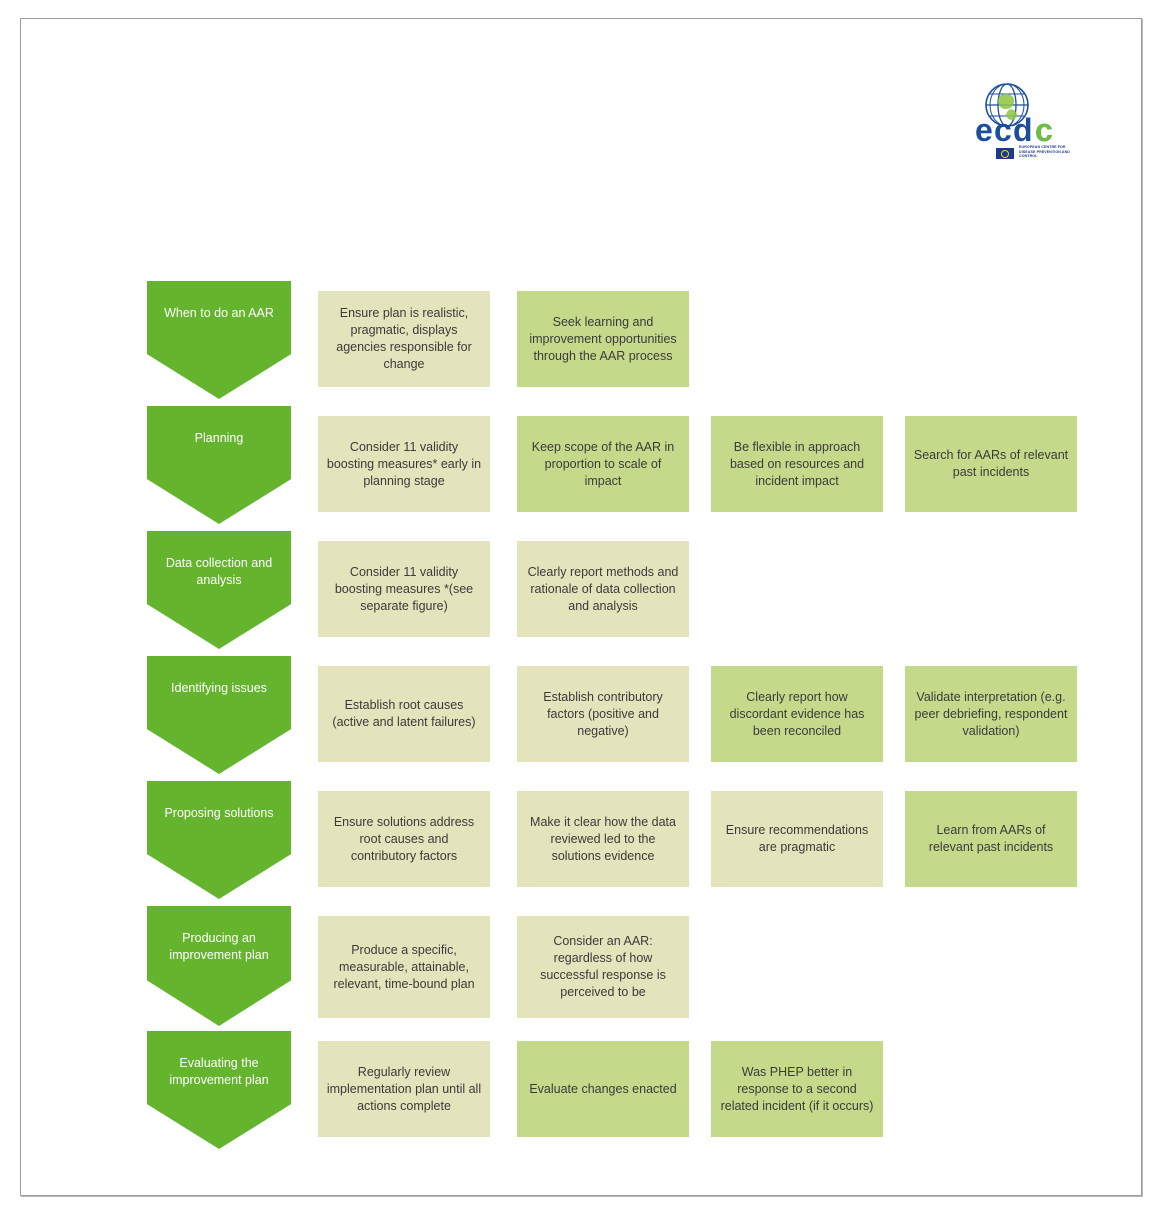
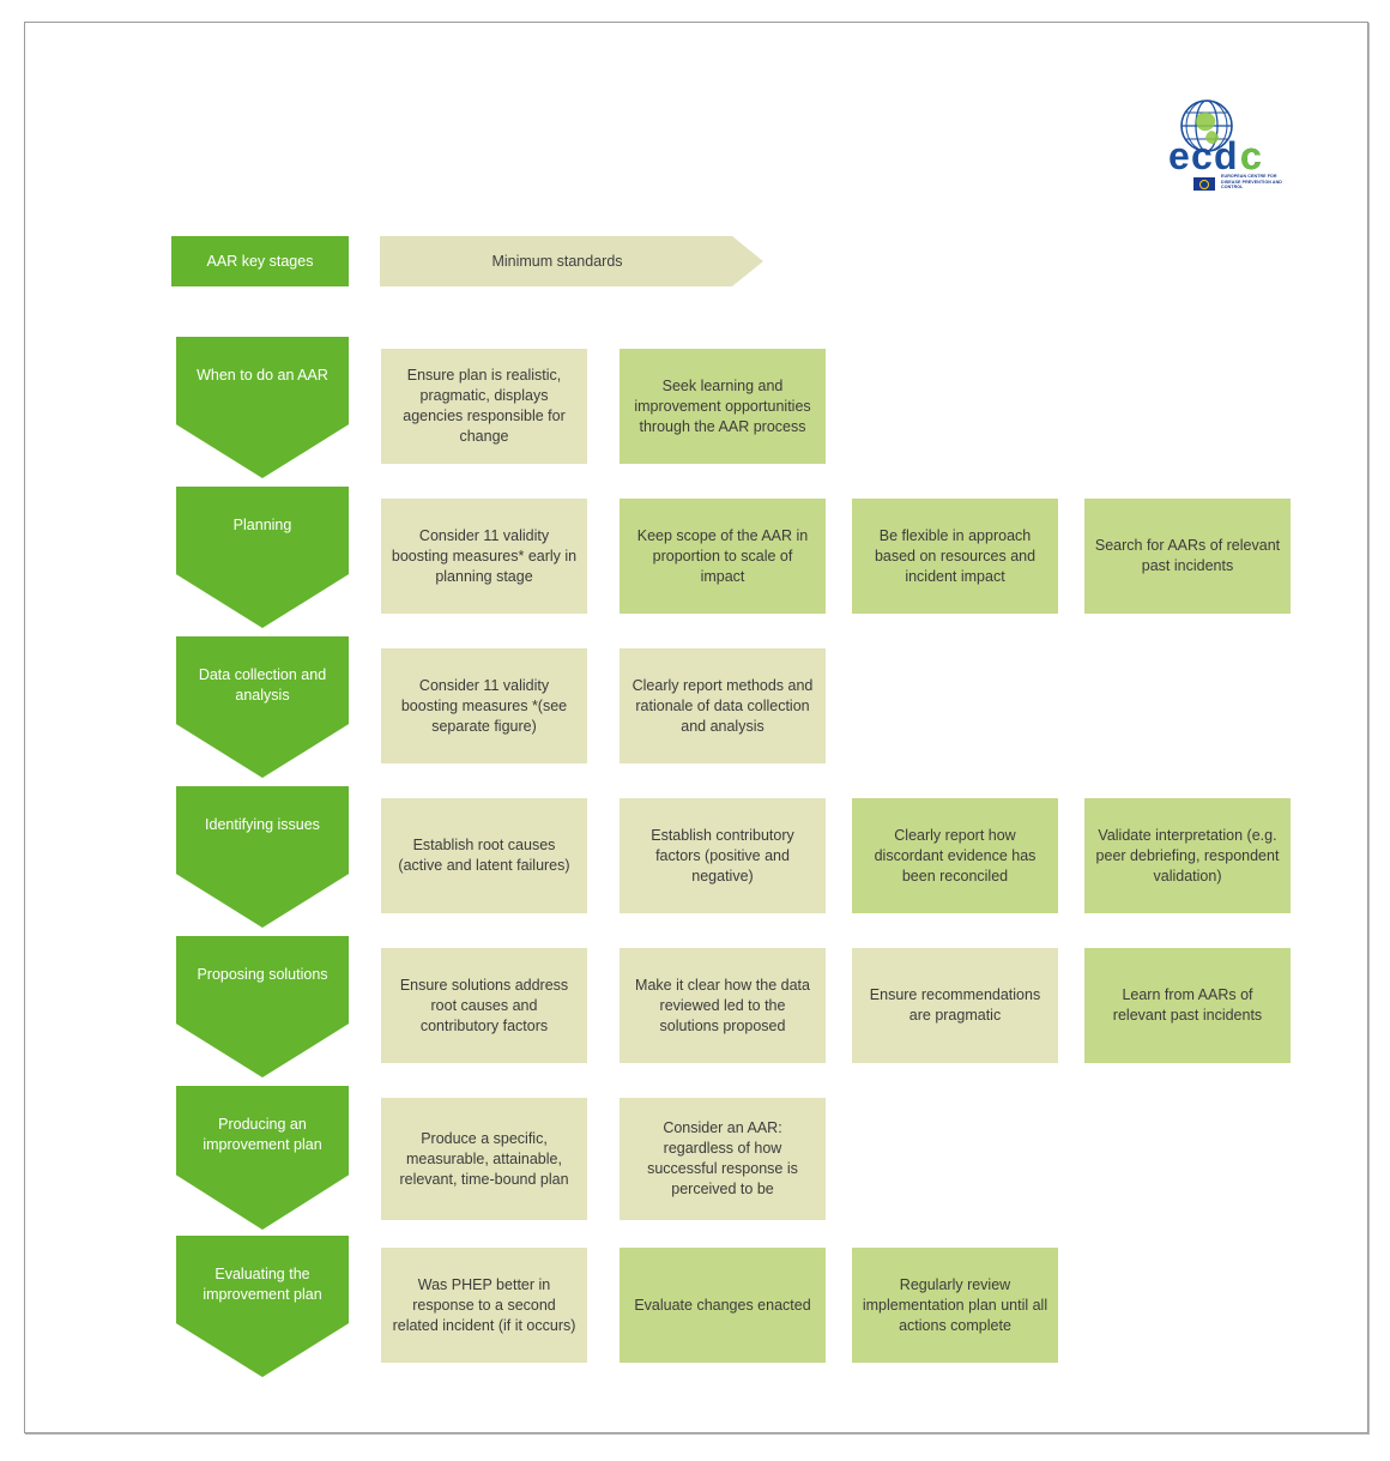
  e
  c
  d
  c
+ AAR key stages
+ Minimum standards
  When to do an AAR
  Ensure plan is realistic, pragmatic, displays agencies responsible for change
  Seek learning and improvement opportunities through the AAR process
  Planning
  Consider 11 validity boosting measures* early in planning stage
  Keep scope of the AAR in proportion to scale of impact
  Be flexible in approach based on resources and incident impact
  Search for AARs of relevant past incidents
  Data collection and analysis
  Consider 11 validity boosting measures *(see separate figure)
  Clearly report methods and rationale of data collection and analysis
  Identifying issues
  Establish root causes (active and latent failures)
  Establish contributory factors (positive and negative)
  Clearly report how discordant evidence has been reconciled
  Validate interpretation (e.g. peer debriefing, respondent validation)
  Proposing solutions
  Ensure solutions address root causes and contributory factors
- Make it clear how the data reviewed led to the solutions evidence
+ Make it clear how the data reviewed led to the solutions proposed
  Ensure recommendations are pragmatic
  Learn from AARs of relevant past incidents
  Producing an improvement plan
  Produce a specific, measurable, attainable, relevant, time-bound plan
  Consider an AAR: regardless of how successful response is perceived to be
  Evaluating the improvement plan
- Regularly review implementation plan until all actions complete
+ Was PHEP better in response to a second related incident (if it occurs)
  Evaluate changes enacted
- Was PHEP better in response to a second related incident (if it occurs)
+ Regularly review implementation plan until all actions complete
